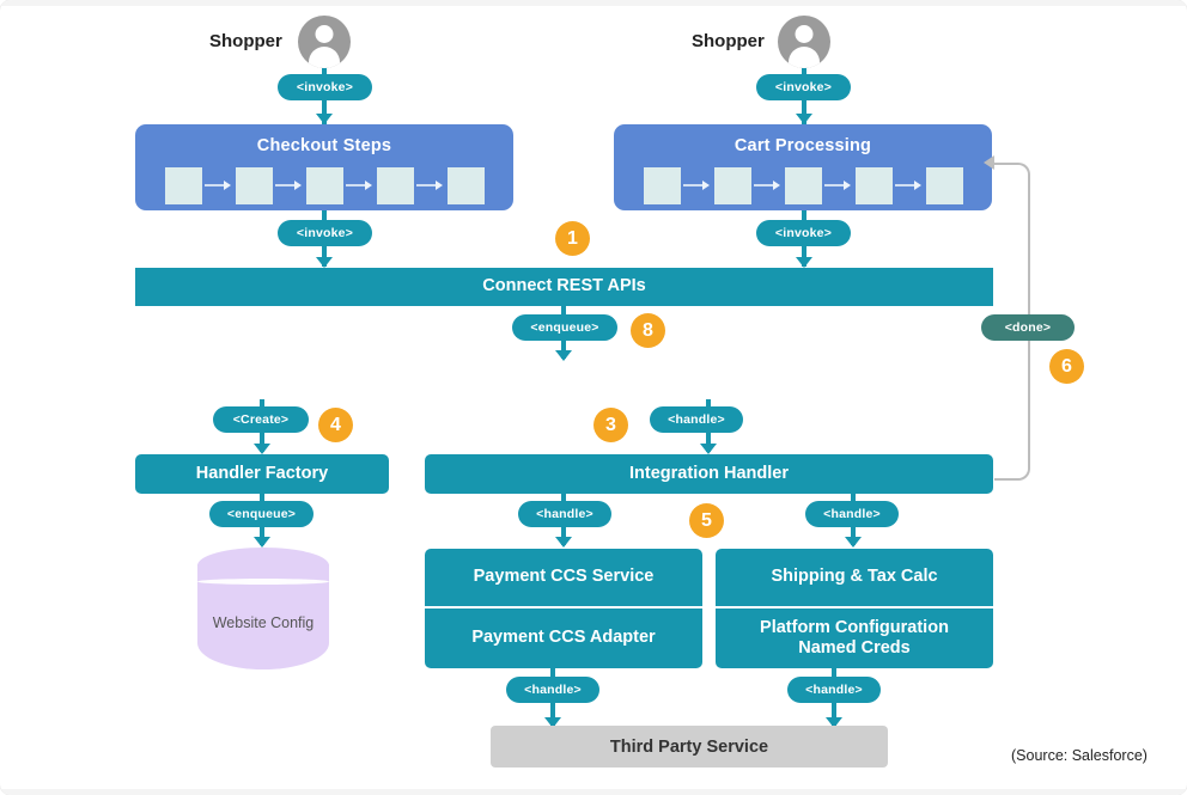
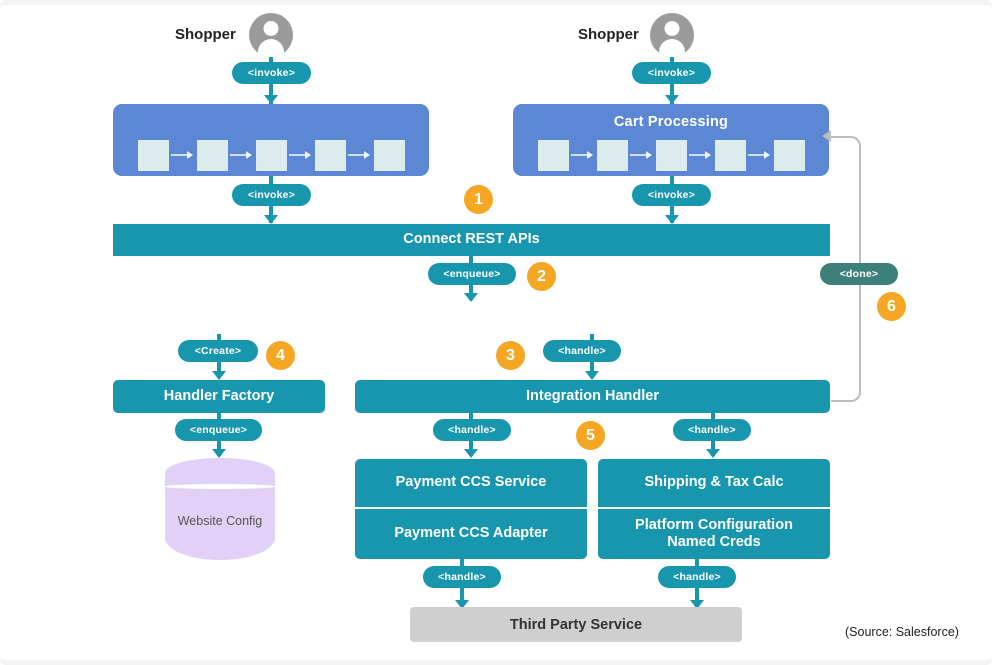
  Shopper
  <invoke>
  Shopper
  <invoke>
- Checkout Steps
  Cart Processing
  <invoke>
  <invoke>
  1
  Connect REST APIs
  <enqueue>
- 8
+ 2
  <Create>
  4
  <handle>
  3
  Handler Factory
  <enqueue>
  Website Config
  Integration Handler
  <handle>
  <handle>
  5
  Payment CCS Service
  Payment CCS Adapter
  Shipping & Tax Calc
  Platform Configuration Named Creds
  <handle>
  <handle>
  Third Party Service
  <done>
  6
  (Source: Salesforce)
